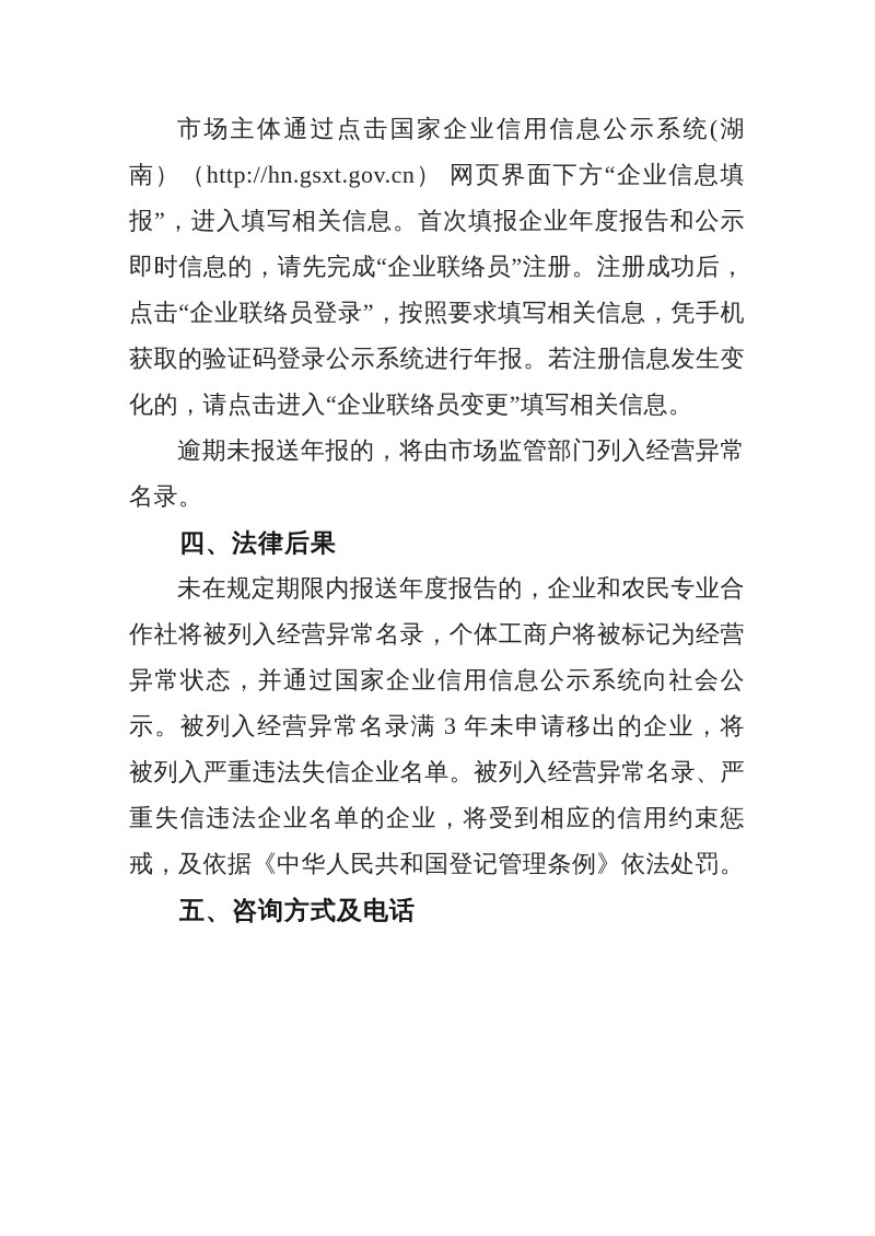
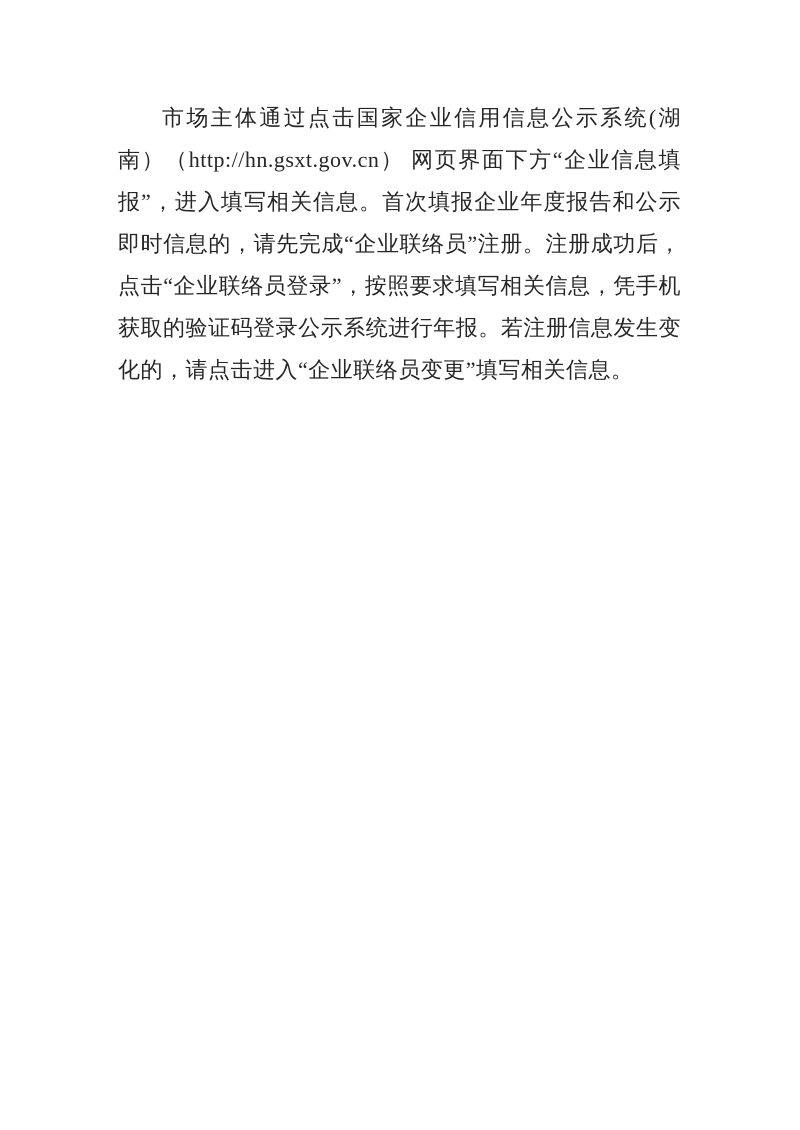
  市场主体通过点击国家企业信用信息公示系统(湖南）（http://hn.gsxt.gov.cn） 网页界面下方“企业信息填报”，进入填写相关信息。首次填报企业年度报告和公示即时信息的，请先完成“企业联络员”注册。注册成功后，点击“企业联络员登录”，按照要求填写相关信息，凭手机获取的验证码登录公示系统进行年报。若注册信息发生变化的，请点击进入“企业联络员变更”填写相关信息。
- 逾期未报送年报的，将由市场监管部门列入经营异常名录。
- 四、法律后果
- 未在规定期限内报送年度报告的，企业和农民专业合作社将被列入经营异常名录，个体工商户将被标记为经营异常状态，并通过国家企业信用信息公示系统向社会公示。被列入经营异常名录满 3 年未申请移出的企业，将被列入严重违法失信企业名单。被列入经营异常名录、严重失信违法企业名单的企业，将受到相应的信用约束惩戒，及依据《中华人民共和国登记管理条例》依法处罚。
- 五、咨询方式及电话
